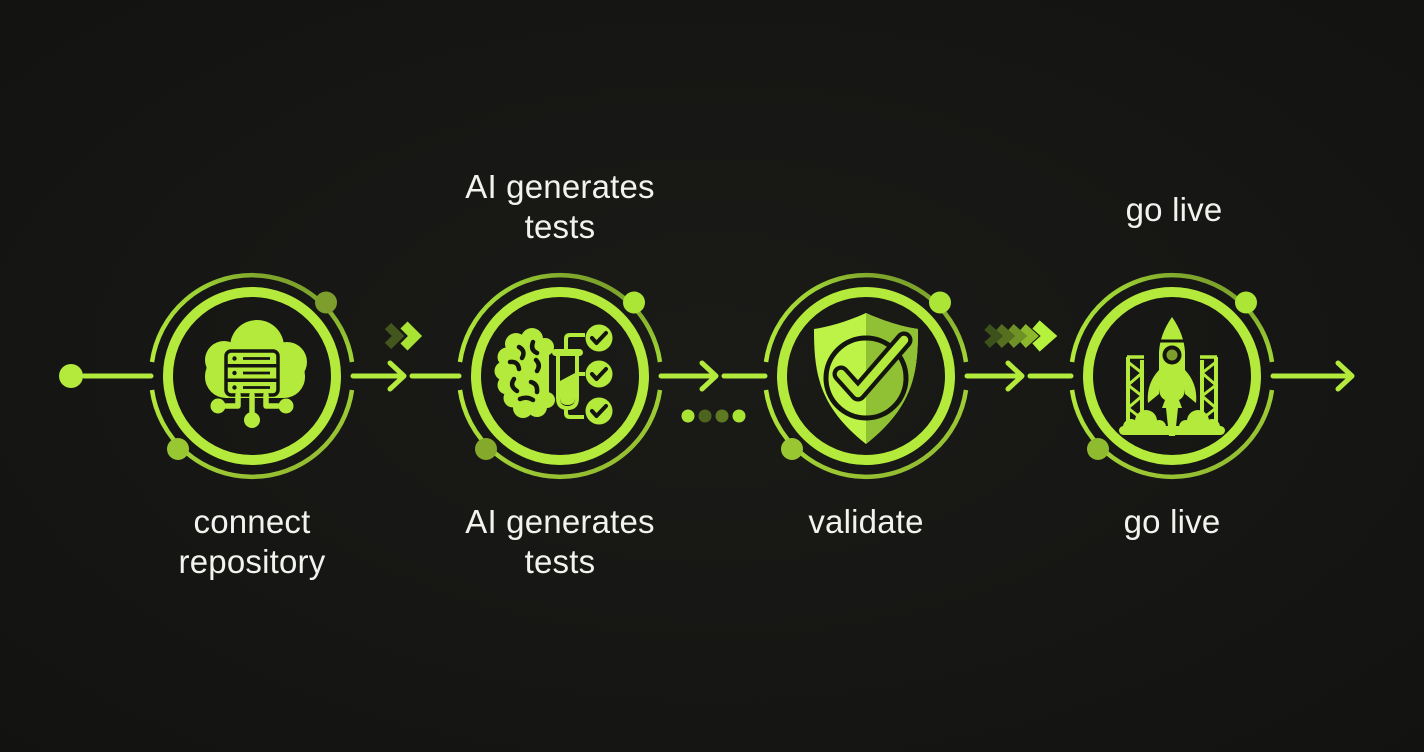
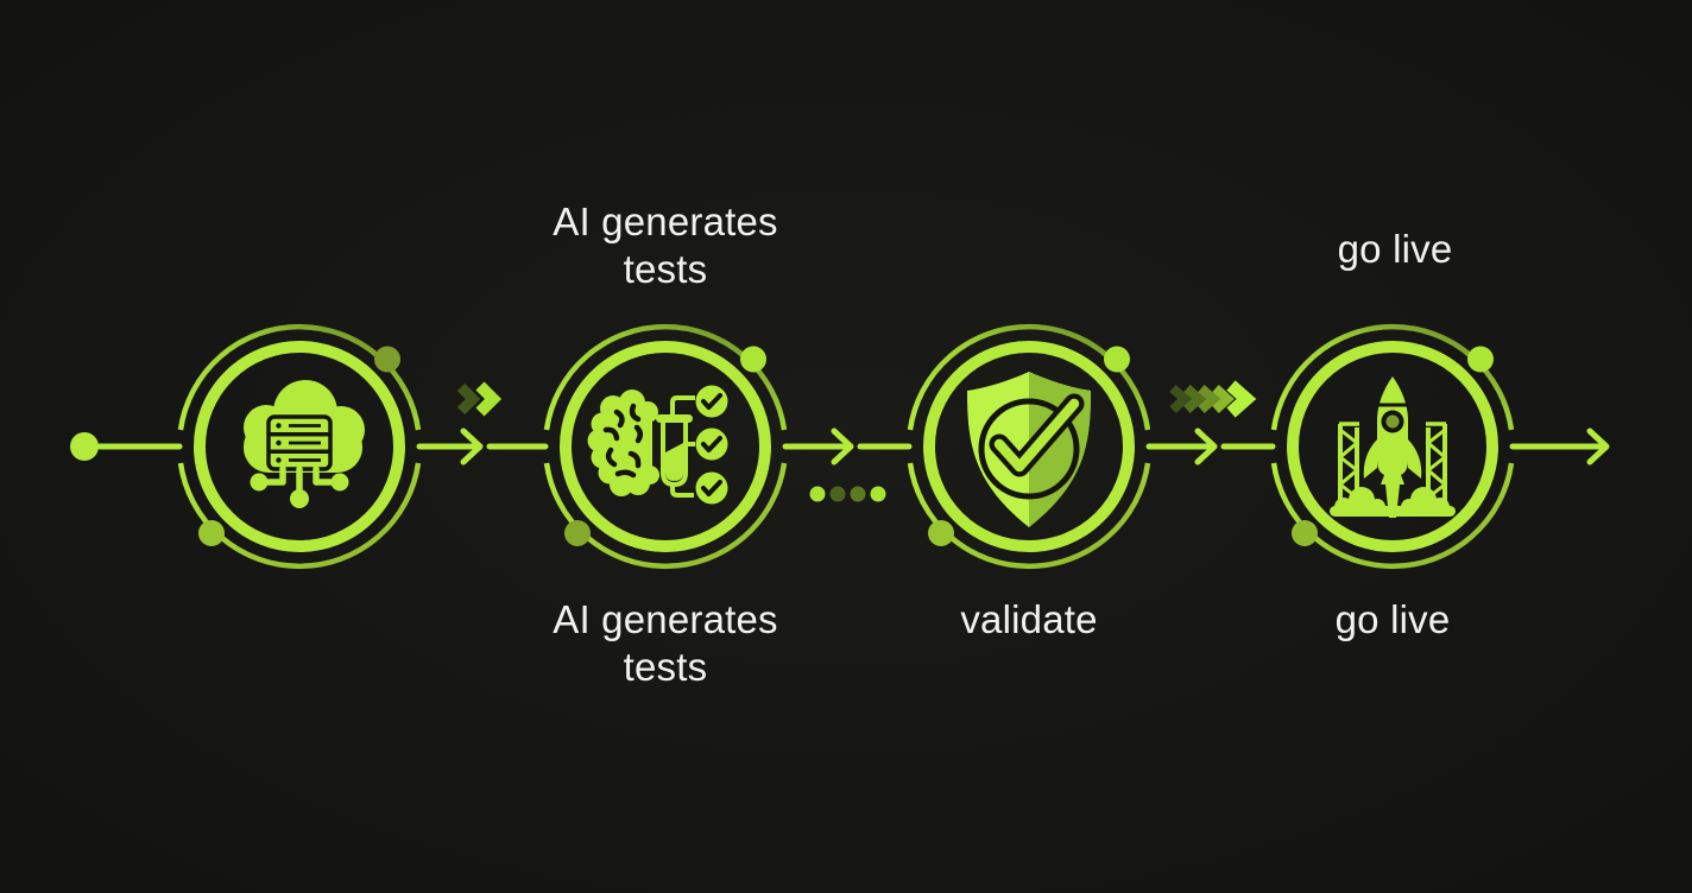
  AI generates
  tests
  go live
- connect
- repository
  AI generates
  tests
  validate
  go live
